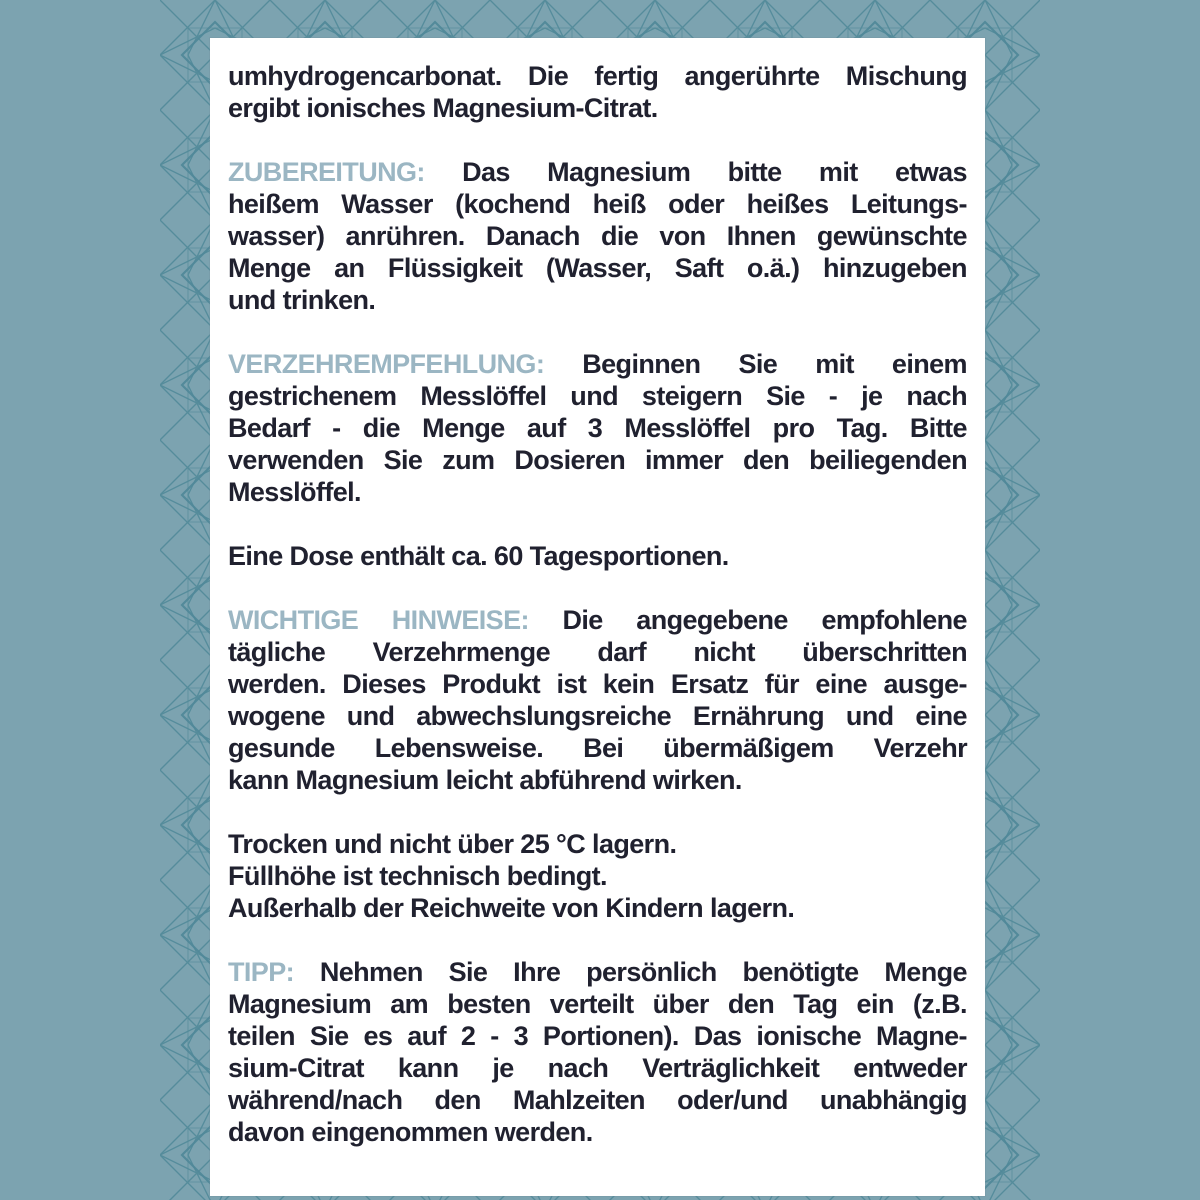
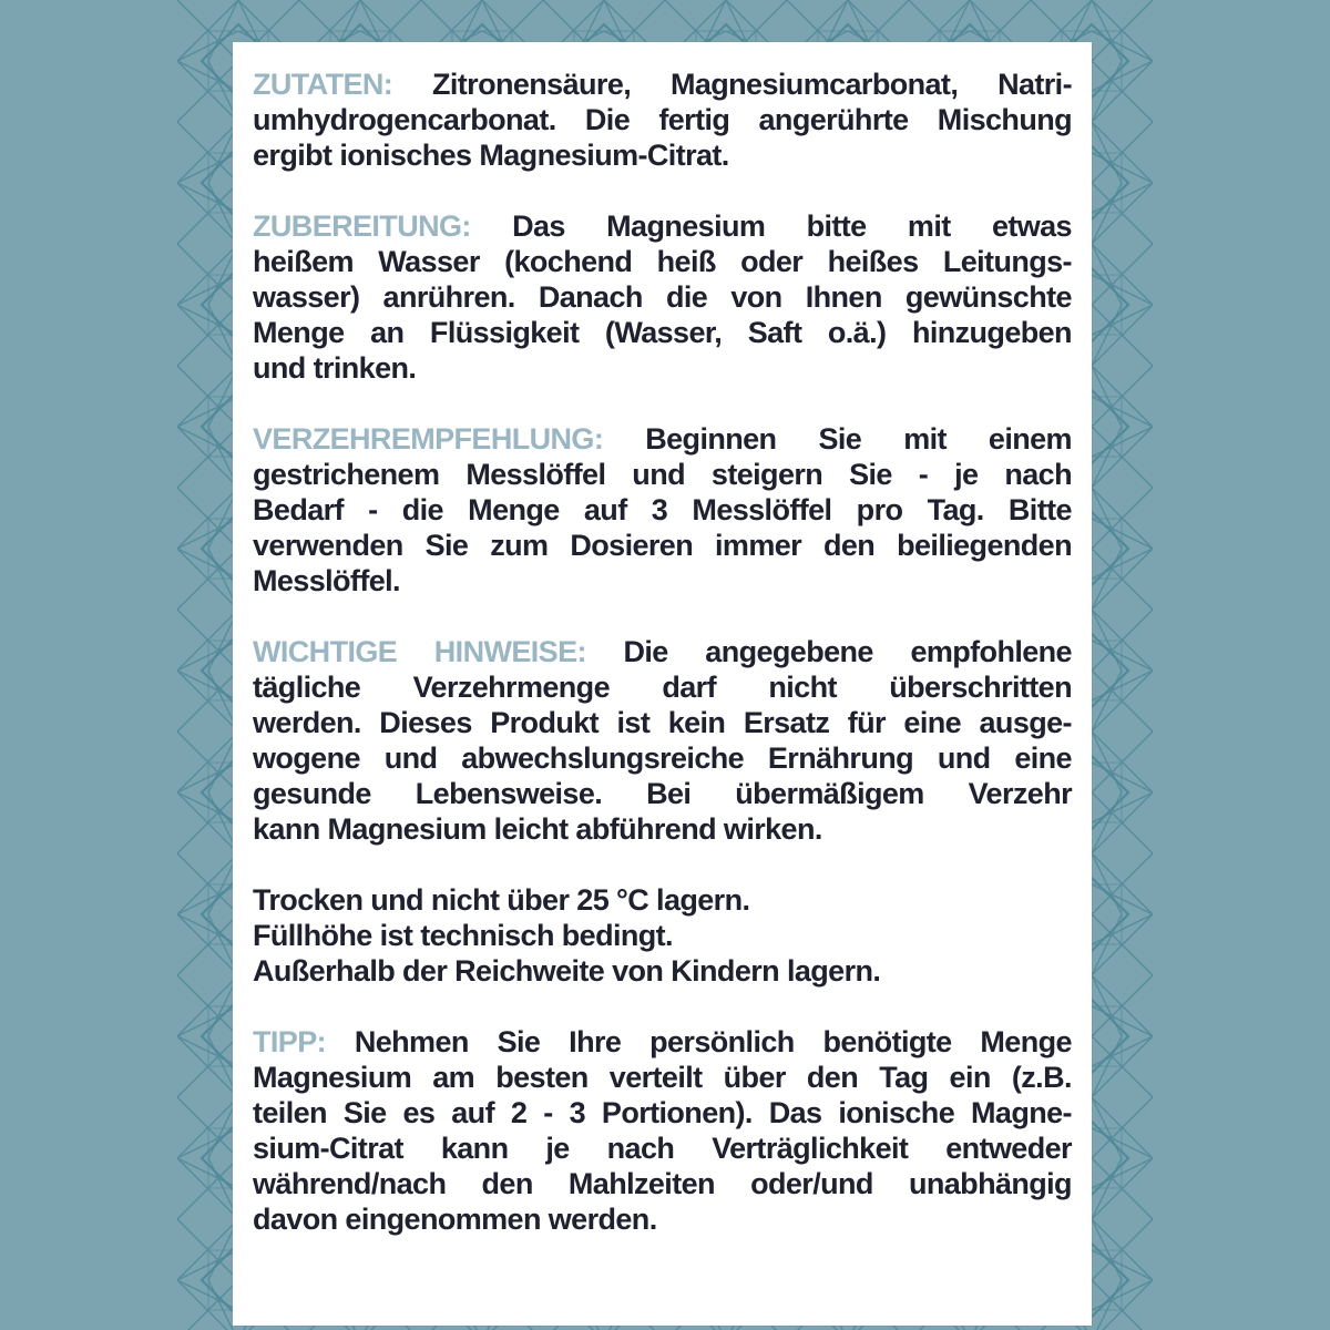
+ ZUTATEN:
+ Zitronensäure,
+ Magnesiumcarbonat,
+ Natri-
  umhydrogencarbonat.
  Die
  fertig
  angerührte
  Mischung
  ergibt ionisches Magnesium-Citrat.
  ZUBEREITUNG:
  Das
  Magnesium
  bitte
  mit
  etwas
  heißem
  Wasser
  (kochend
  heiß
  oder
  heißes
  Leitungs-
  wasser)
  anrühren.
  Danach
  die
  von
  Ihnen
  gewünschte
  Menge
  an
  Flüssigkeit
  (Wasser,
  Saft
  o.ä.)
  hinzugeben
  und trinken.
  VERZEHREMPFEHLUNG:
  Beginnen
  Sie
  mit
  einem
  gestrichenem
  Messlöffel
  und
  steigern
  Sie
  -
  je
  nach
  Bedarf
  -
  die
  Menge
  auf
  3
  Messlöffel
  pro
  Tag.
  Bitte
  verwenden
  Sie
  zum
  Dosieren
  immer
  den
  beiliegenden
  Messlöffel.
- Eine Dose enthält ca. 60 Tagesportionen.
  WICHTIGE
  HINWEISE:
  Die
  angegebene
  empfohlene
  tägliche
  Verzehrmenge
  darf
  nicht
  überschritten
  werden.
  Dieses
  Produkt
  ist
  kein
  Ersatz
  für
  eine
  ausge-
  wogene
  und
  abwechslungsreiche
  Ernährung
  und
  eine
  gesunde
  Lebensweise.
  Bei
  übermäßigem
  Verzehr
  kann Magnesium leicht abführend wirken.
  Trocken und nicht über 25 °C lagern.
  Füllhöhe ist technisch bedingt.
  Außerhalb der Reichweite von Kindern lagern.
  TIPP:
  Nehmen
  Sie
  Ihre
  persönlich
  benötigte
  Menge
  Magnesium
  am
  besten
  verteilt
  über
  den
  Tag
  ein
  (z.B.
  teilen
  Sie
  es
  auf
  2
  -
  3
  Portionen).
  Das
  ionische
  Magne-
  sium-Citrat
  kann
  je
  nach
  Verträglichkeit
  entweder
  während/nach
  den
  Mahlzeiten
  oder/und
  unabhängig
  davon eingenommen werden.
